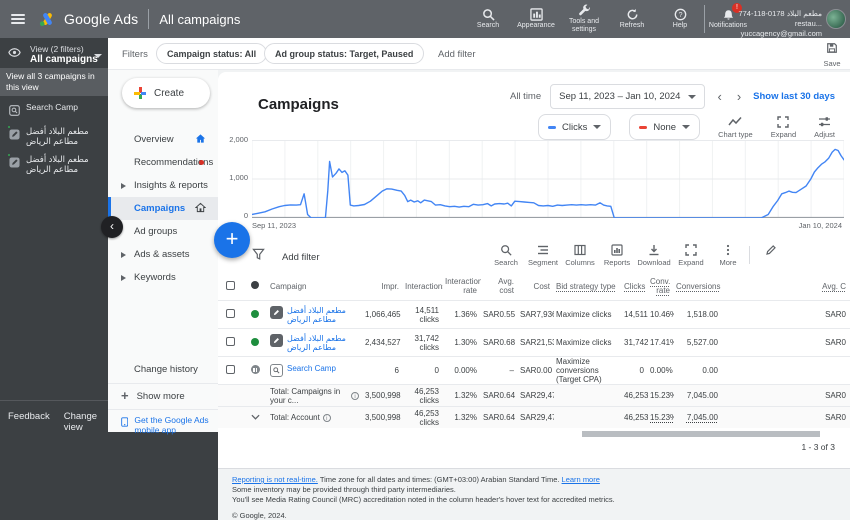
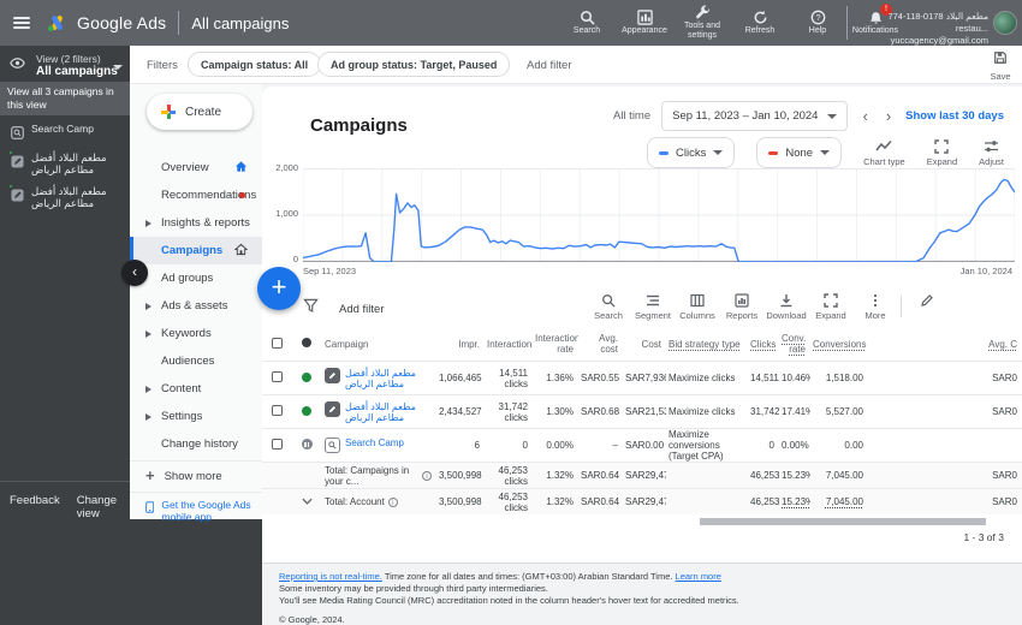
  Google Ads
  All campaigns
  774-118-0178 مطعم البلاد restau...
  yuccagency@gmail.com
  View (2 filters)
  All campaigns
  View all 3 campaigns in this view
  Search Camp
  مطعم البلاد أفضل مطاعم الرياض
  مطعم البلاد أفضل مطاعم الرياض
  Feedback
  Change view
  Filters
  Campaign status: All
  Ad group status: Target, Paused
  Add filter
  Save
  Create
  Overview
  Recommendatins
  Insights & reports
  Campaigns
  Ad groups
  Ads & assets
  Keywords
+ Audiences
+ Content
+ Settings
  Change history
  +
  Show more
  Get the Google Ads mobile app
  Campaigns
  All time
  Sep 11, 2023 – Jan 10, 2024
  ‹
  ›
  Show last 30 days
  Clicks
  None
  Chart type
  Expand
  Adjust
  2,000
  1,000
  0
  Sep 11, 2023
  Jan 10, 2024
  Add filter
  Search
  Segment
  Columns
  Reports
  Download
  Expand
  More
  Campaign
  Impr.
  Interaction
  Interaction rate
  Avg. cost
  Cost
  Bid strategy type
  Clicks
  Conv. rate
  Conversions
  Avg. C
  مطعم البلاد أفضل مطاعم الرياض
  1,066,465
  14,511
  clicks
  1.36%
  SAR0.55
  Maximize clicks
  14,511
  10.46%
  1,518.00
  SAR0
  مطعم البلاد أفضل مطاعم الرياض
  2,434,527
  31,742
  clicks
  1.30%
  SAR0.68
  Maximize clicks
  31,742
  17.41%
  5,527.00
  SAR0
  Search Camp
  6
  0
  0.00%
  –
  SAR0.00
  Maximize conversions (Target CPA)
  0
  0.00%
  0.00
  Total: Campaigns in your c...
  3,500,998
  46,253
  clicks
  1.32%
  SAR0.64
  46,253
  15.23%
  7,045.00
  SAR0
  Total: Account
  3,500,998
  46,253
  clicks
  1.32%
  SAR0.64
  46,253
  15.23%
  7,045.00
  SAR0
  1 - 3 of 3
  Reporting is not real-time. Time zone for all dates and times: (GMT+03:00) Arabian Standard Time. Learn more
  Some inventory may be provided through third party intermediaries.
  You'll see Media Rating Council (MRC) accreditation noted in the column header's hover text for accredited metrics.
  © Google, 2024.
  +
  ‹
